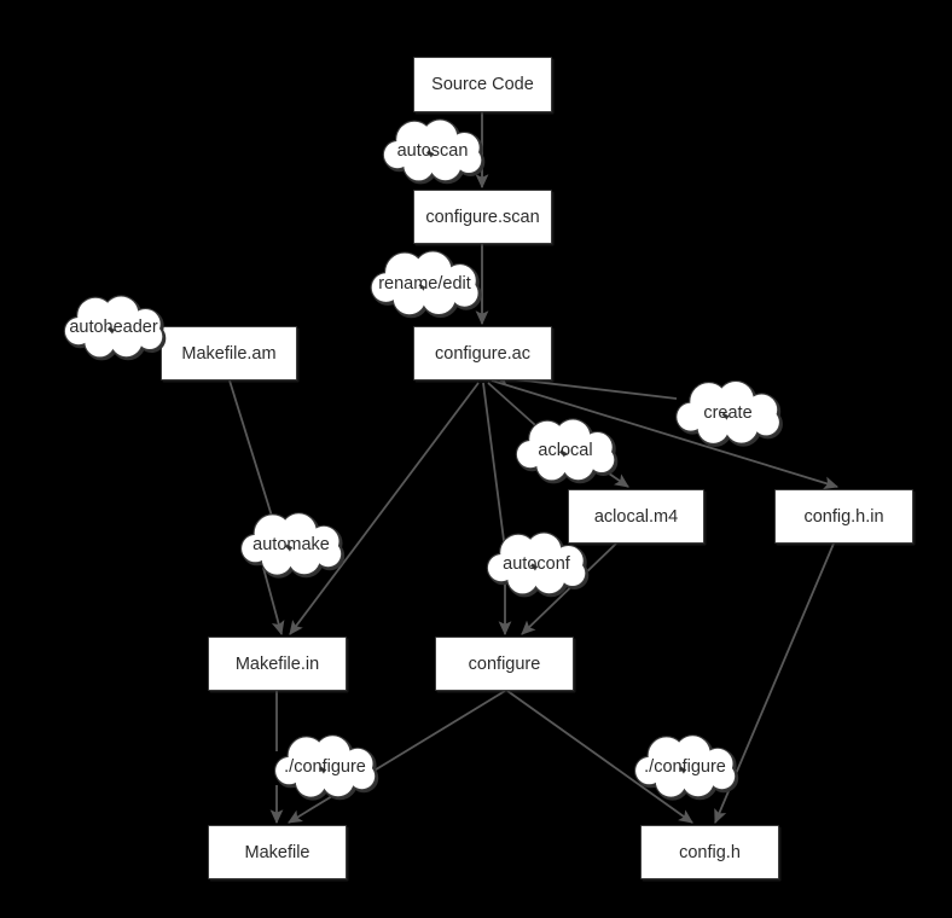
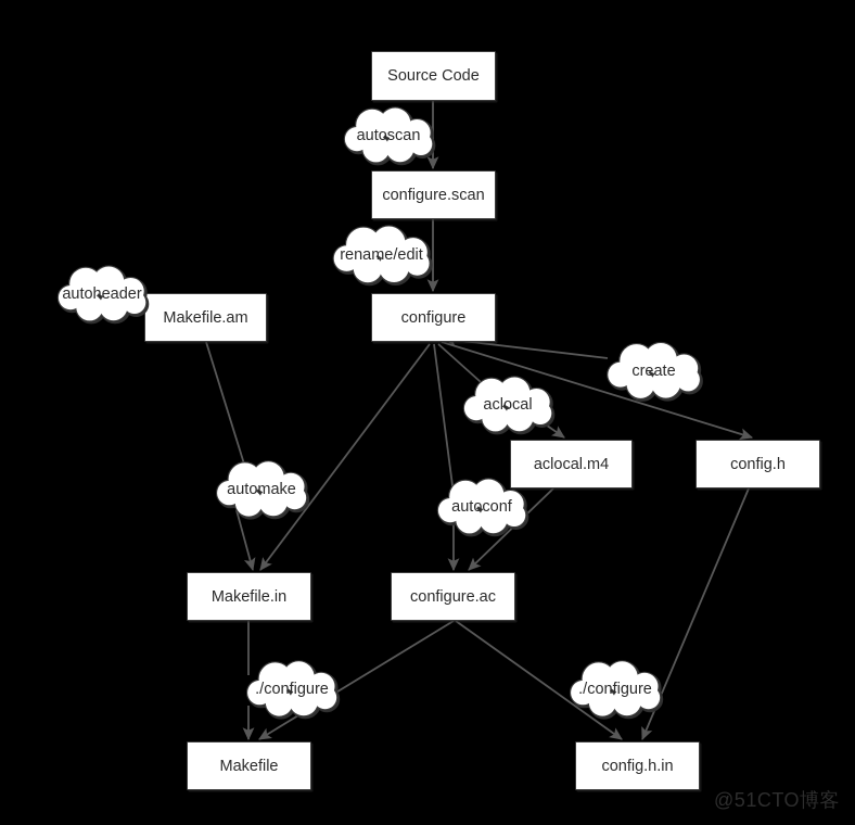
  Source Code
  configure.scan
- configure.ac
+ configure
  Makefile.am
  aclocal.m4
- config.h.in
+ config.h
  Makefile.in
- configure
+ configure.ac
  Makefile
- config.h
+ config.h.in
  autoscan
  rename/edit
  autoheader
  aclocal
  create
  automake
  autoconf
  ./configure
  ./configure
+ @51CTO博客
